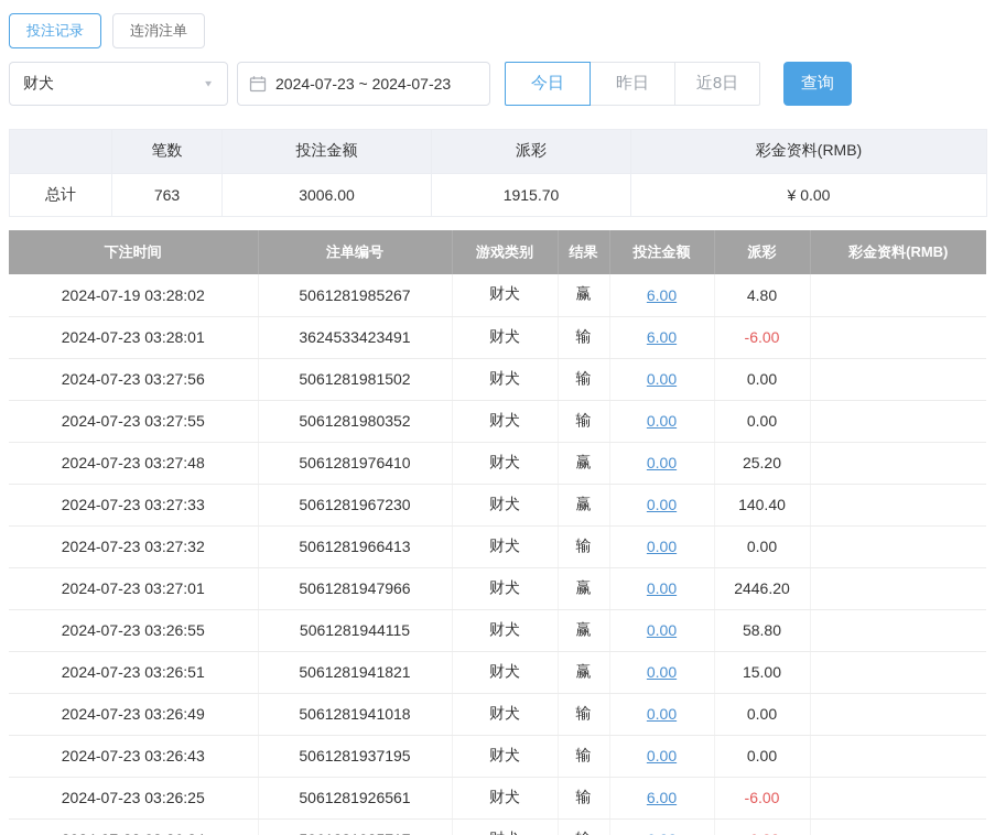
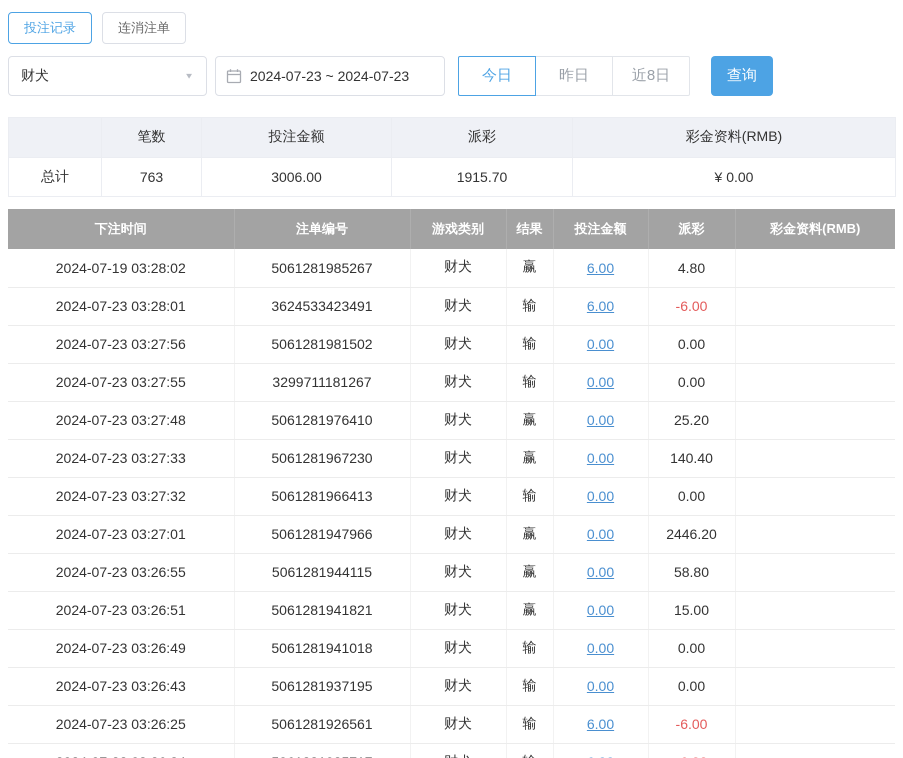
  投注记录
  连消注单
  财犬
  ▼
  2024-07-23 ~ 2024-07-23
  今日
  昨日
  近8日
  查询
  	笔数	投注金额	派彩	彩金资料(RMB)
  总计	763	3006.00	1915.70	¥ 0.00
  下注时间	注单编号	游戏类别	结果	投注金额	派彩	彩金资料(RMB)
  2024-07-19 03:28:02	5061281985267	财犬	赢	6.00	4.80
  2024-07-23 03:28:01	3624533423491	财犬	输	6.00	-6.00
  2024-07-23 03:27:56	5061281981502	财犬	输	0.00	0.00
- 2024-07-23 03:27:55	5061281980352	财犬	输	0.00	0.00
+ 2024-07-23 03:27:55	3299711181267	财犬	输	0.00	0.00
  2024-07-23 03:27:48	5061281976410	财犬	赢	0.00	25.20
  2024-07-23 03:27:33	5061281967230	财犬	赢	0.00	140.40
  2024-07-23 03:27:32	5061281966413	财犬	输	0.00	0.00
  2024-07-23 03:27:01	5061281947966	财犬	赢	0.00	2446.20
  2024-07-23 03:26:55	5061281944115	财犬	赢	0.00	58.80
  2024-07-23 03:26:51	5061281941821	财犬	赢	0.00	15.00
  2024-07-23 03:26:49	5061281941018	财犬	输	0.00	0.00
  2024-07-23 03:26:43	5061281937195	财犬	输	0.00	0.00
  2024-07-23 03:26:25	5061281926561	财犬	输	6.00	-6.00
